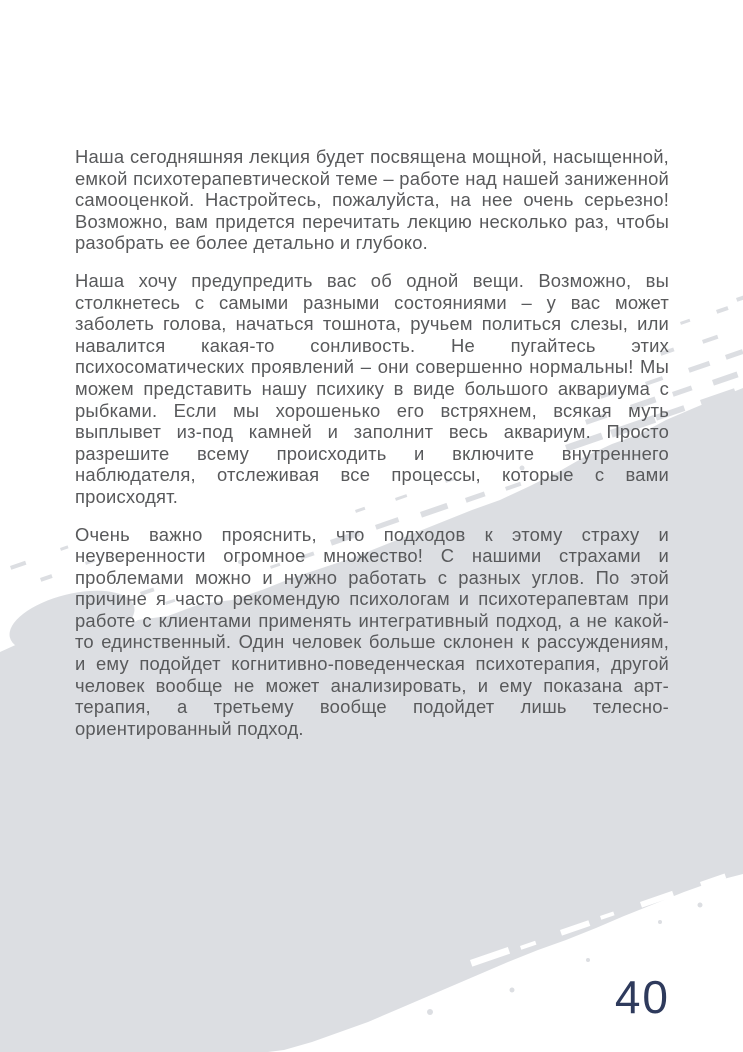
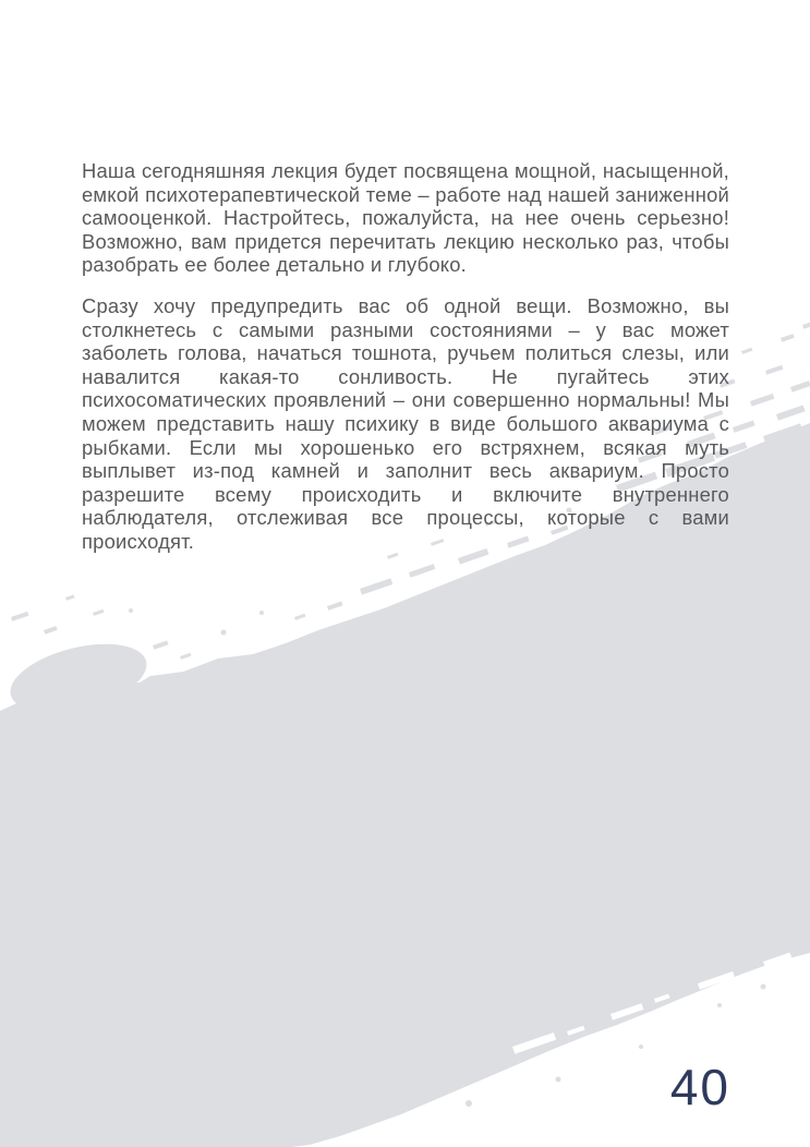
  Наша сегодняшняя лекция будет посвящена мощной, насыщенной, емкой психотерапевтической теме – работе над нашей заниженной самооценкой. Настройтесь, пожалуйста, на нее очень серьезно! Возможно, вам придется перечитать лекцию несколько раз, чтобы разобрать ее более детально и глубоко.
- Наша хочу предупредить вас об одной вещи. Возможно, вы столкнетесь с самыми разными состояниями – у вас может заболеть голова, начаться тошнота, ручьем политься слезы, или навалится какая-то сонливость. Не пугайтесь этих психосоматических проявлений – они совершенно нормальны! Мы можем представить нашу психику в виде большого аквариума с рыбками. Если мы хорошенько его встряхнем, всякая муть выплывет из-под камней и заполнит весь аквариум. Просто разрешите всему происходить и включите внутреннего наблюдателя, отслеживая все процессы, которые с вами происходят.
+ Сразу хочу предупредить вас об одной вещи. Возможно, вы столкнетесь с самыми разными состояниями – у вас может заболеть голова, начаться тошнота, ручьем политься слезы, или навалится какая-то сонливость. Не пугайтесь этих психосоматических проявлений – они совершенно нормальны! Мы можем представить нашу психику в виде большого аквариума с рыбками. Если мы хорошенько его встряхнем, всякая муть выплывет из-под камней и заполнит весь аквариум. Просто разрешите всему происходить и включите внутреннего наблюдателя, отслеживая все процессы, которые с вами происходят.
- Очень важно прояснить, что подходов к этому страху и неуверенности огромное множество! С нашими страхами и проблемами можно и нужно работать с разных углов. По этой причине я часто рекомендую психологам и психотерапевтам при работе с клиентами применять интегративный подход, а не какой-то единственный. Один человек больше склонен к рассуждениям, и ему подойдет когнитивно-поведенческая психотерапия, другой человек вообще не может анализировать, и ему показана арт-терапия, а третьему вообще подойдет лишь телесно-ориентированный подход.
  40
